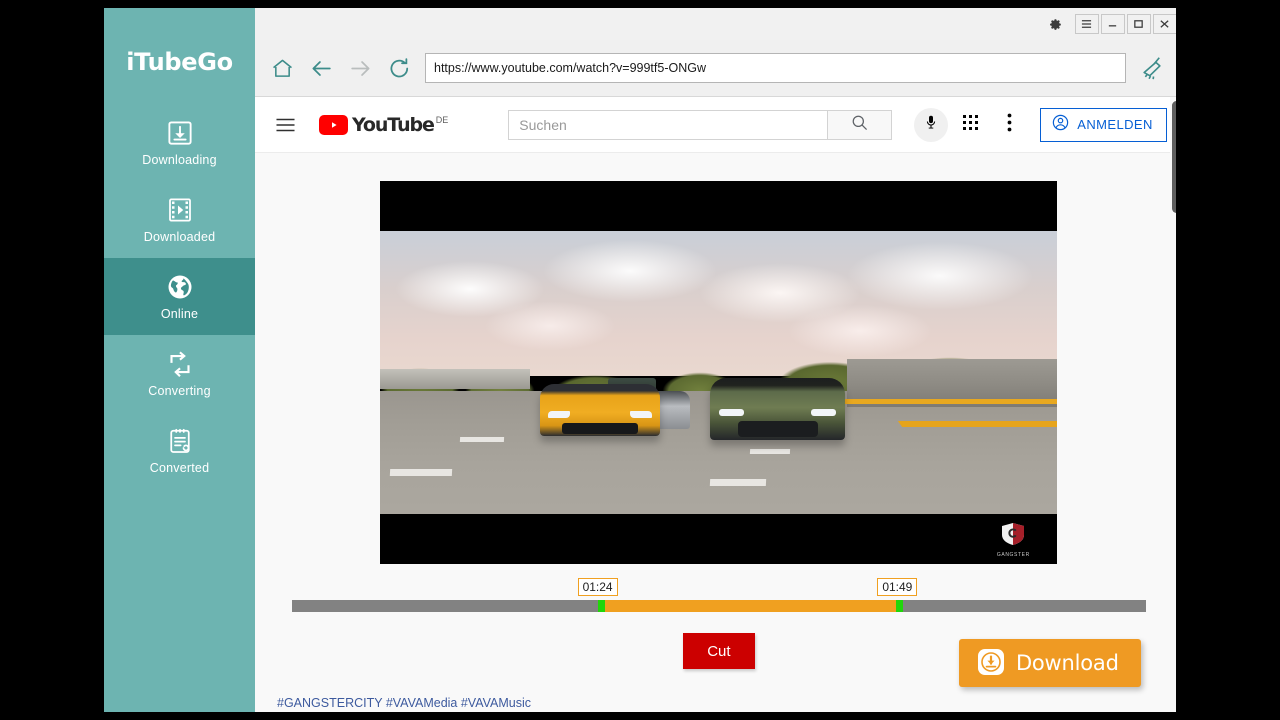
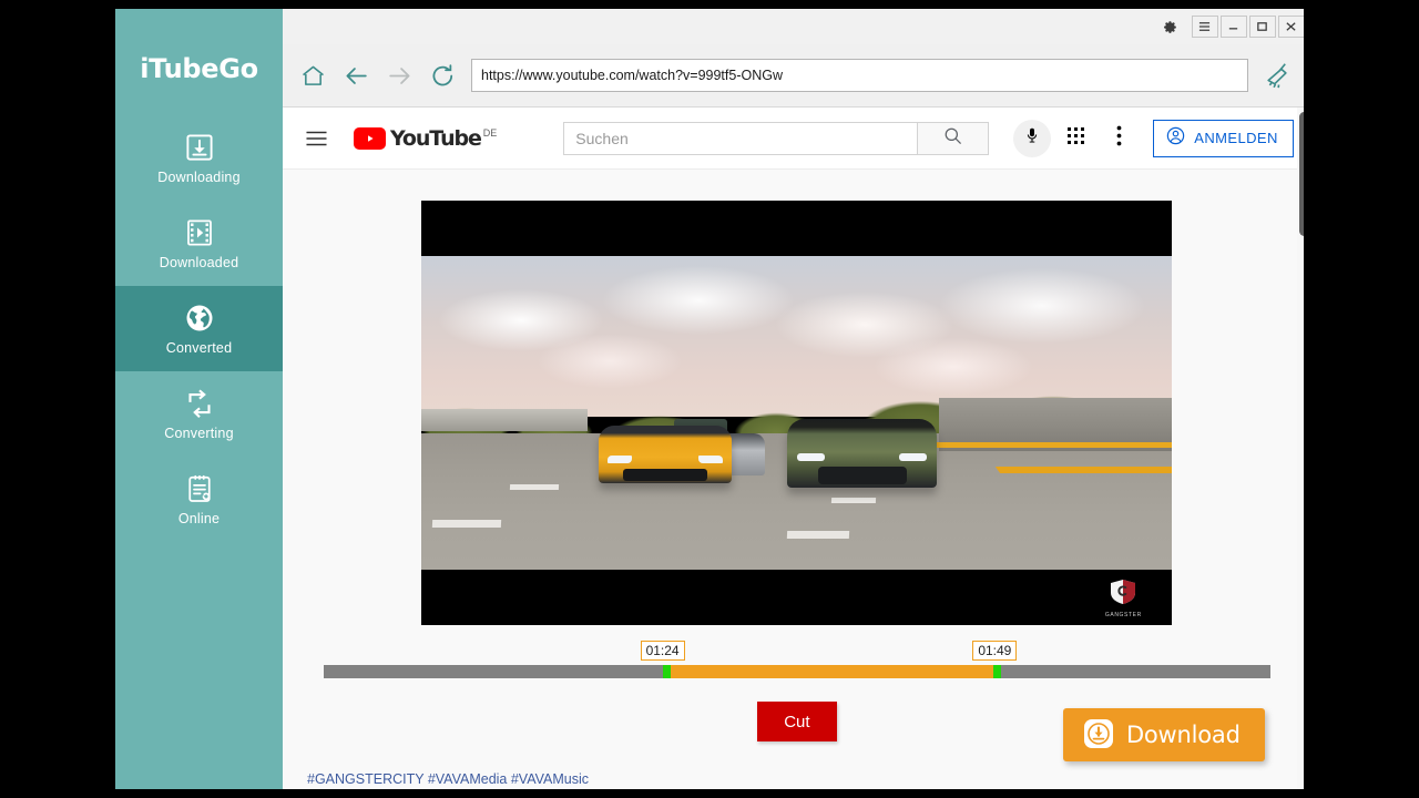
  iTubeGo
  Downloading
  Downloaded
- Online
+ Converted
  Converting
- Converted
+ Online
  https://www.youtube.com/watch?v=999tf5-ONGw
  YouTube
  DE
  Suchen
  ANMELDEN
  01:24
  01:49
  Cut
  Download
  #GANGSTERCITY #VAVAMedia #VAVAMusic
